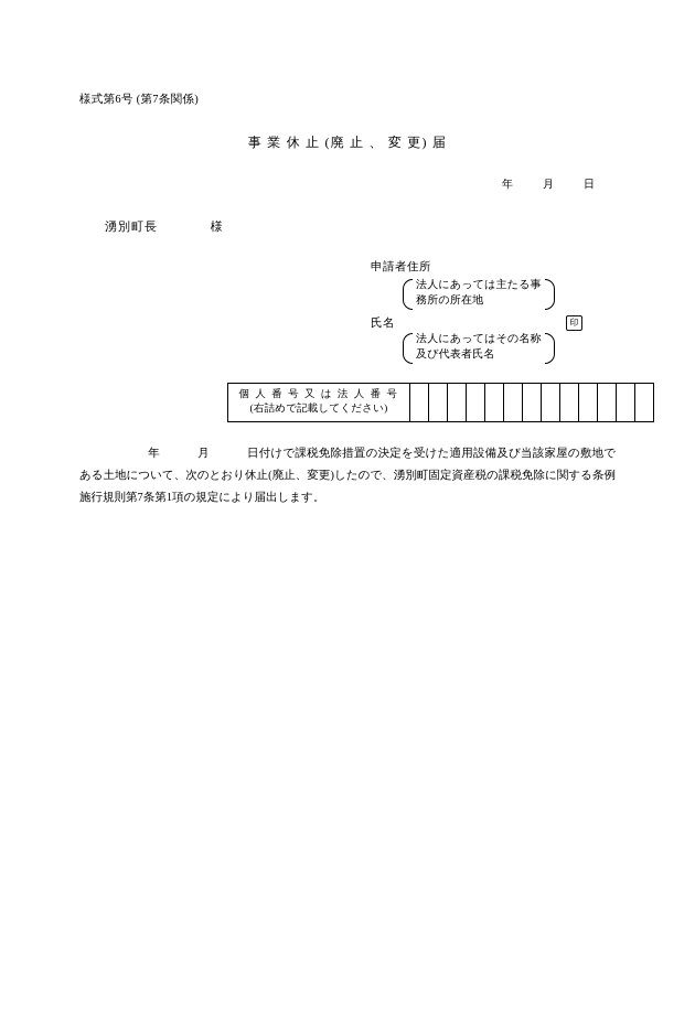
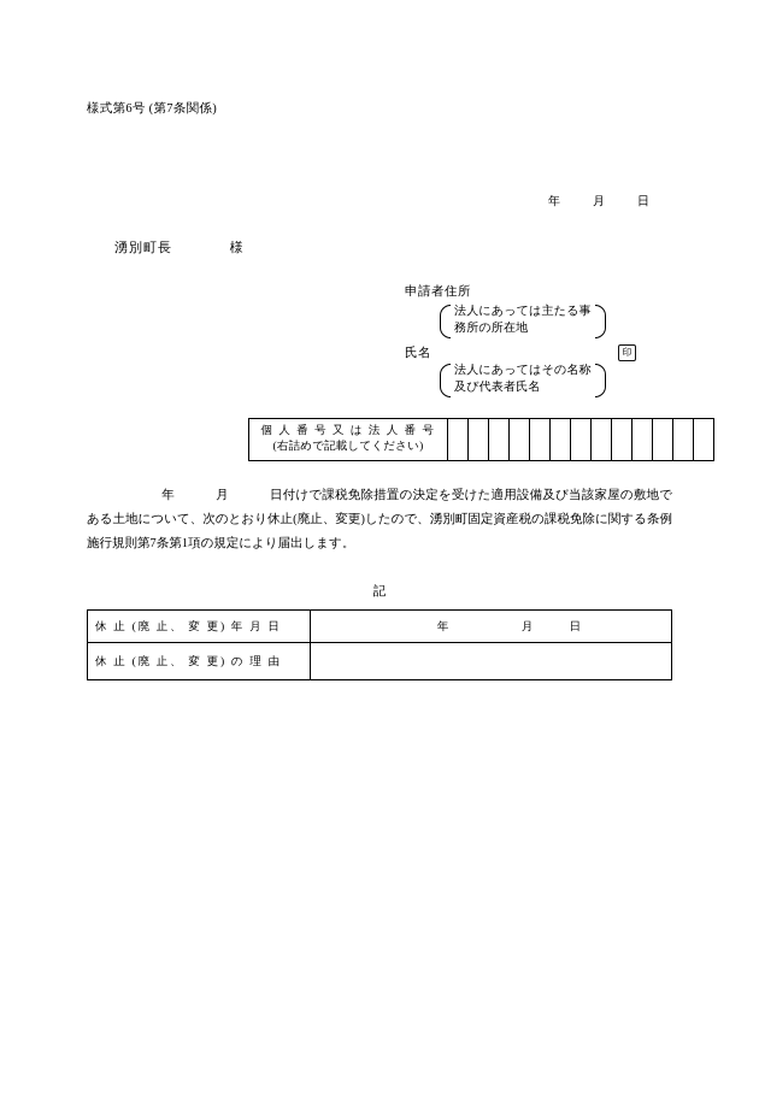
  様式第6号 (第7条関係)
- 事 業 休 止 (廃 止 、 変 更) 届
  年 月 日
  湧別町長 様
  申請者住所
  法人にあっては主たる事
  務所の所在地
  氏名
  印
  法人にあってはその名称
  及び代表者氏名
  個 人 番 号 又 は 法 人 番 号 (右詰めで記載してください)
  年 月 日付けで課税免除措置の決定を受けた適用設備及び当該家屋の敷地である土地について、次のとおり休止(廃止、変更)したので、湧別町固定資産税の課税免除に関する条例施行規則第7条第1項の規定により届出します。
+ 記
+ 休 止 (廃 止、 変 更) 年 月 日	年 月 日
+ 休 止 (廃 止、 変 更) の 理 由
